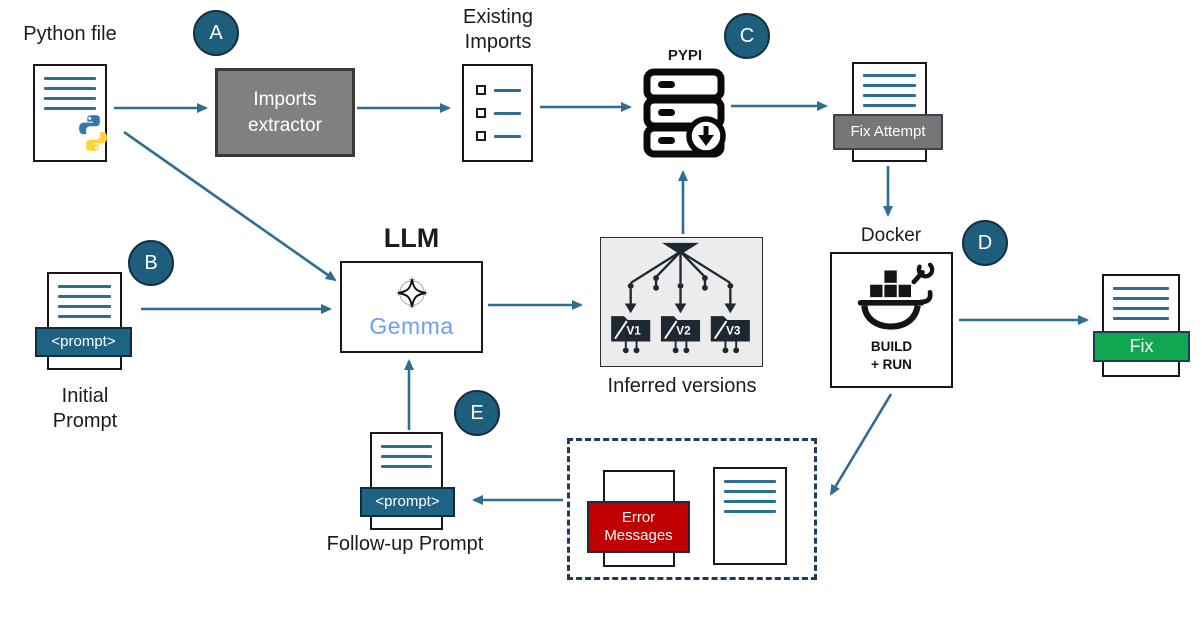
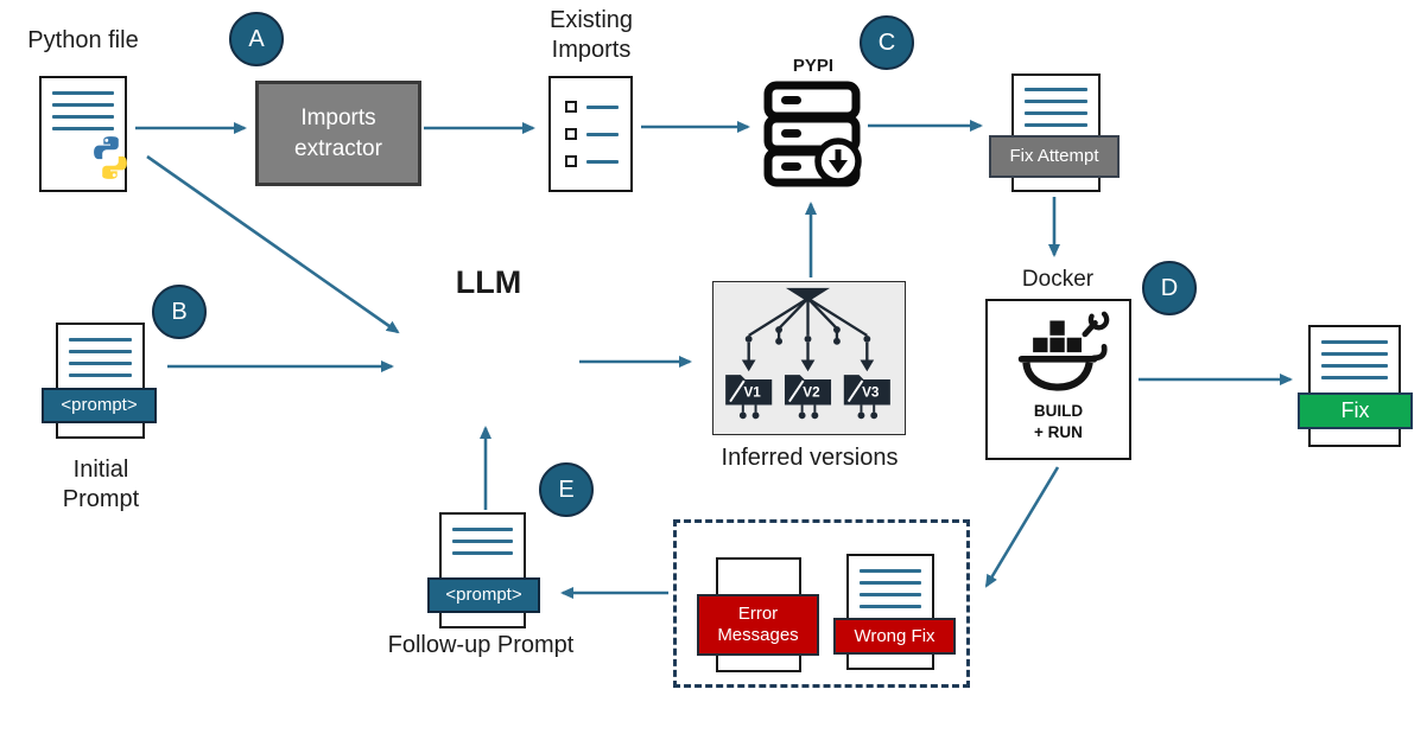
  Python file
  A
  Imports
  extractor
  Existing
  Imports
  PYPI
  C
  Fix Attempt
  Docker
  D
  BUILD
  + RUN
  Fix
  LLM
- Gemma
  B
  <prompt>
  Initial
  Prompt
  V1
  V2
  V3
  Inferred versions
  Error
  Messages
+ Wrong Fix
  E
  <prompt>
  Follow-up Prompt
